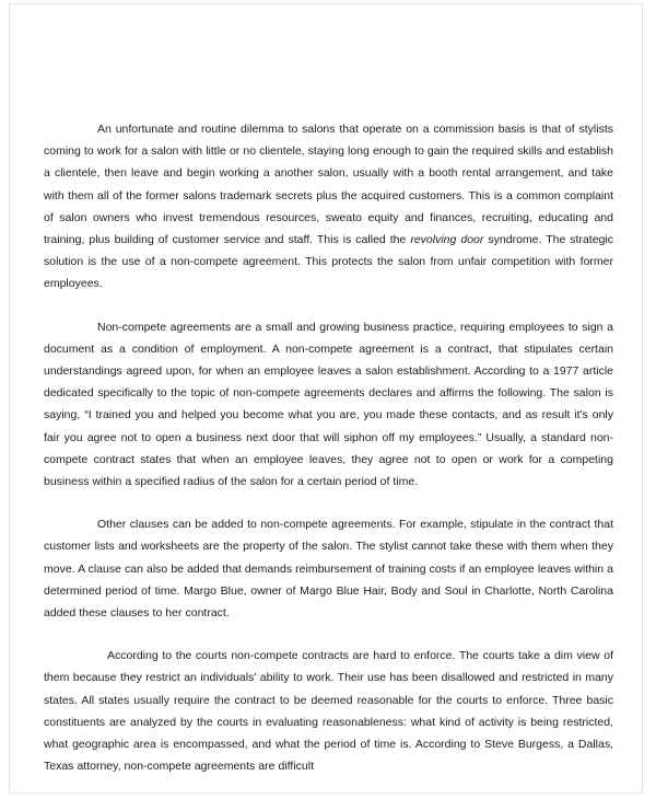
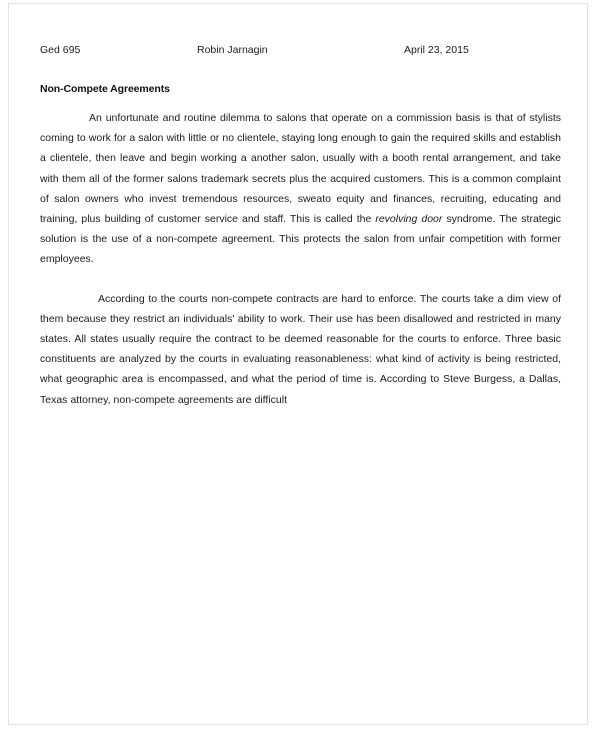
+ Ged 695
+ Robin Jarnagin
+ April 23, 2015
+ Non-Compete Agreements
  An unfortunate and routine dilemma to salons that operate on a commission basis is that of stylists coming to work for a salon with little or no clientele, staying long enough to gain the required skills and establish a clientele, then leave and begin working a another salon, usually with a booth rental arrangement, and take with them all of the former salons trademark secrets plus the acquired customers. This is a common complaint of salon owners who invest tremendous resources, sweato equity and finances, recruiting, educating and training, plus building of customer service and staff. This is called the revolving door syndrome. The strategic solution is the use of a non-compete agreement. This protects the salon from unfair competition with former employees.
- Non-compete agreements are a small and growing business practice, requiring employees to sign a document as a condition of employment. A non-compete agreement is a contract, that stipulates certain understandings agreed upon, for when an employee leaves a salon establishment. According to a 1977 article dedicated specifically to the topic of non-compete agreements declares and affirms the following. The salon is saying, “I trained you and helped you become what you are, you made these contacts, and as result it's only fair you agree not to open a business next door that will siphon off my employees.” Usually, a standard non-compete contract states that when an employee leaves, they agree not to open or work for a competing business within a specified radius of the salon for a certain period of time.
- Other clauses can be added to non-compete agreements. For example, stipulate in the contract that customer lists and worksheets are the property of the salon. The stylist cannot take these with them when they move. A clause can also be added that demands reimbursement of training costs if an employee leaves within a determined period of time. Margo Blue, owner of Margo Blue Hair, Body and Soul in Charlotte, North Carolina added these clauses to her contract.
  According to the courts non-compete contracts are hard to enforce. The courts take a dim view of them because they restrict an individuals' ability to work. Their use has been disallowed and restricted in many states. All states usually require the contract to be deemed reasonable for the courts to enforce. Three basic constituents are analyzed by the courts in evaluating reasonableness: what kind of activity is being restricted, what geographic area is encompassed, and what the period of time is. According to Steve Burgess, a Dallas, Texas attorney, non-compete agreements are difficult
